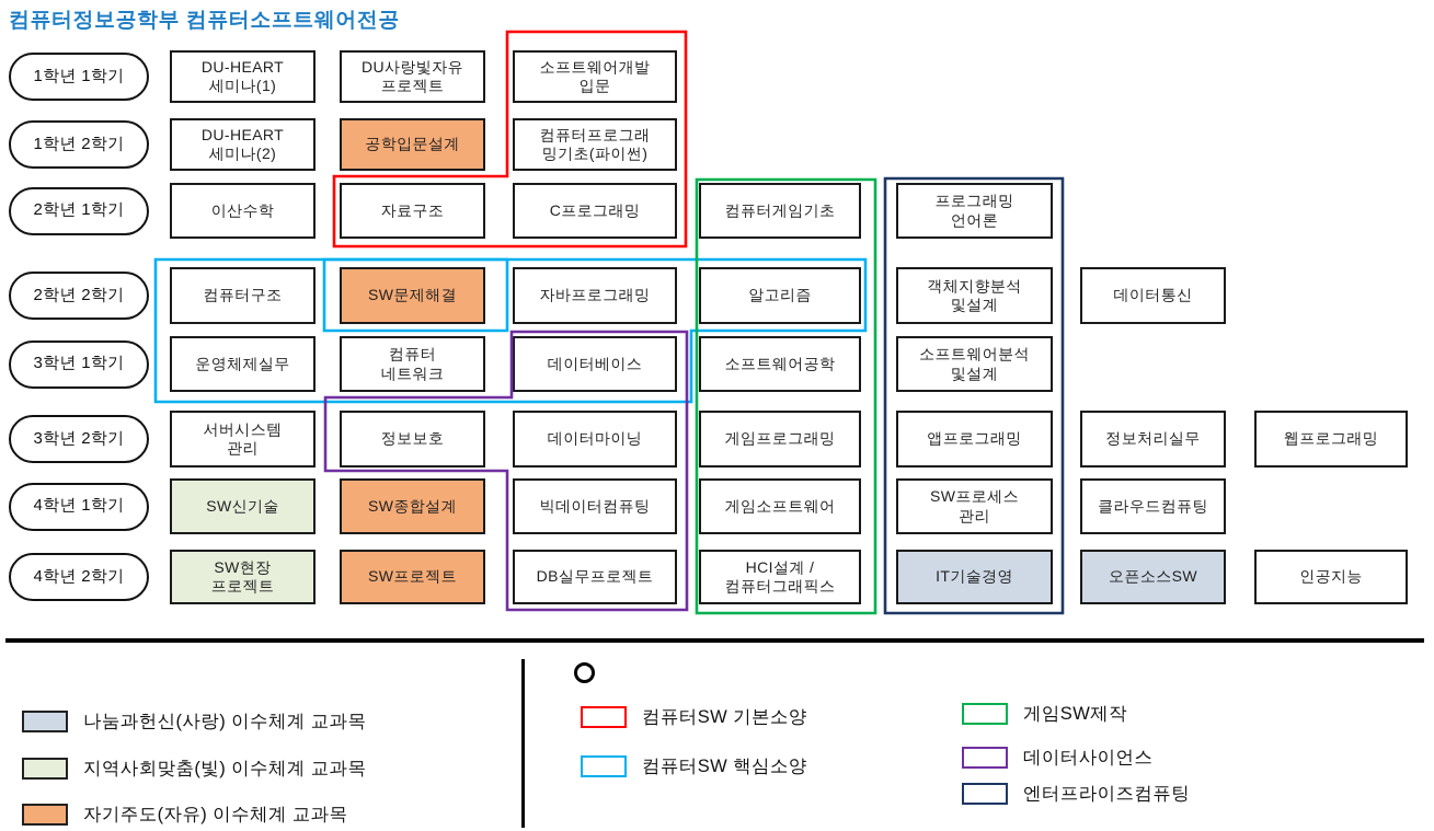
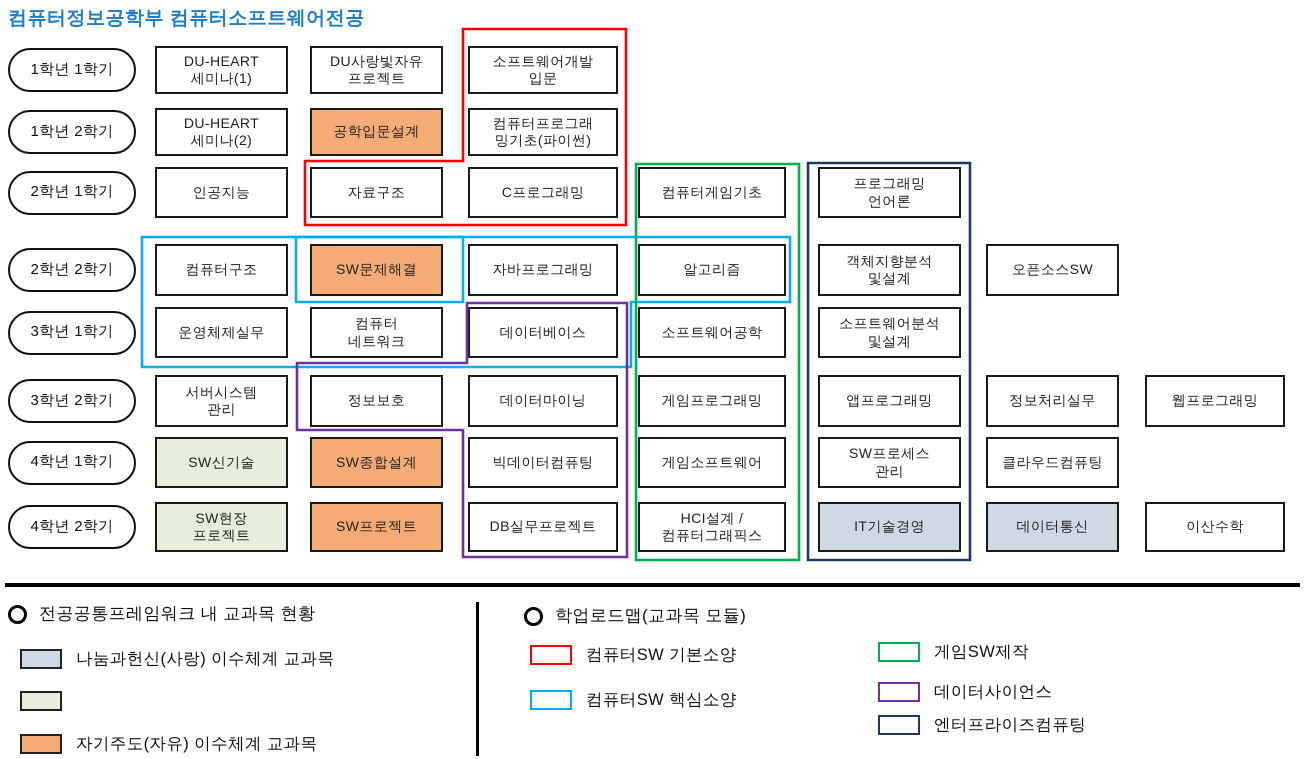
  컴퓨터정보공학부 컴퓨터소프트웨어전공
  1학년 1학기
  DU-HEART
  세미나(1)
  DU사랑빛자유
  프로젝트
  소프트웨어개발
  입문
  1학년 2학기
  DU-HEART
  세미나(2)
  공학입문설계
  컴퓨터프로그래
  밍기초(파이썬)
  2학년 1학기
- 이산수학
+ 인공지능
  자료구조
  C프로그래밍
  컴퓨터게임기초
  프로그래밍
  언어론
  2학년 2학기
  컴퓨터구조
  SW문제해결
  자바프로그래밍
  알고리즘
  객체지향분석
  및설계
- 데이터통신
+ 오픈소스SW
  3학년 1학기
  운영체제실무
  컴퓨터
  네트워크
  데이터베이스
  소프트웨어공학
  소프트웨어분석
  및설계
  3학년 2학기
  서버시스템
  관리
  정보보호
  데이터마이닝
  게임프로그래밍
  앱프로그래밍
  정보처리실무
  웹프로그래밍
  4학년 1학기
  SW신기술
  SW종합설계
  빅데이터컴퓨팅
  게임소프트웨어
  SW프로세스
  관리
  클라우드컴퓨팅
  4학년 2학기
  SW현장
  프로젝트
  SW프로젝트
  DB실무프로젝트
  HCI설계 /
  컴퓨터그래픽스
  IT기술경영
- 오픈소스SW
+ 데이터통신
- 인공지능
+ 이산수학
+ 전공공통프레임워크 내 교과목 현황
  나눔과헌신(사랑) 이수체계 교과목
- 지역사회맞춤(빛) 이수체계 교과목
  자기주도(자유) 이수체계 교과목
+ 학업로드맵(교과목 모듈)
  컴퓨터SW 기본소양
  컴퓨터SW 핵심소양
  게임SW제작
  데이터사이언스
  엔터프라이즈컴퓨팅
